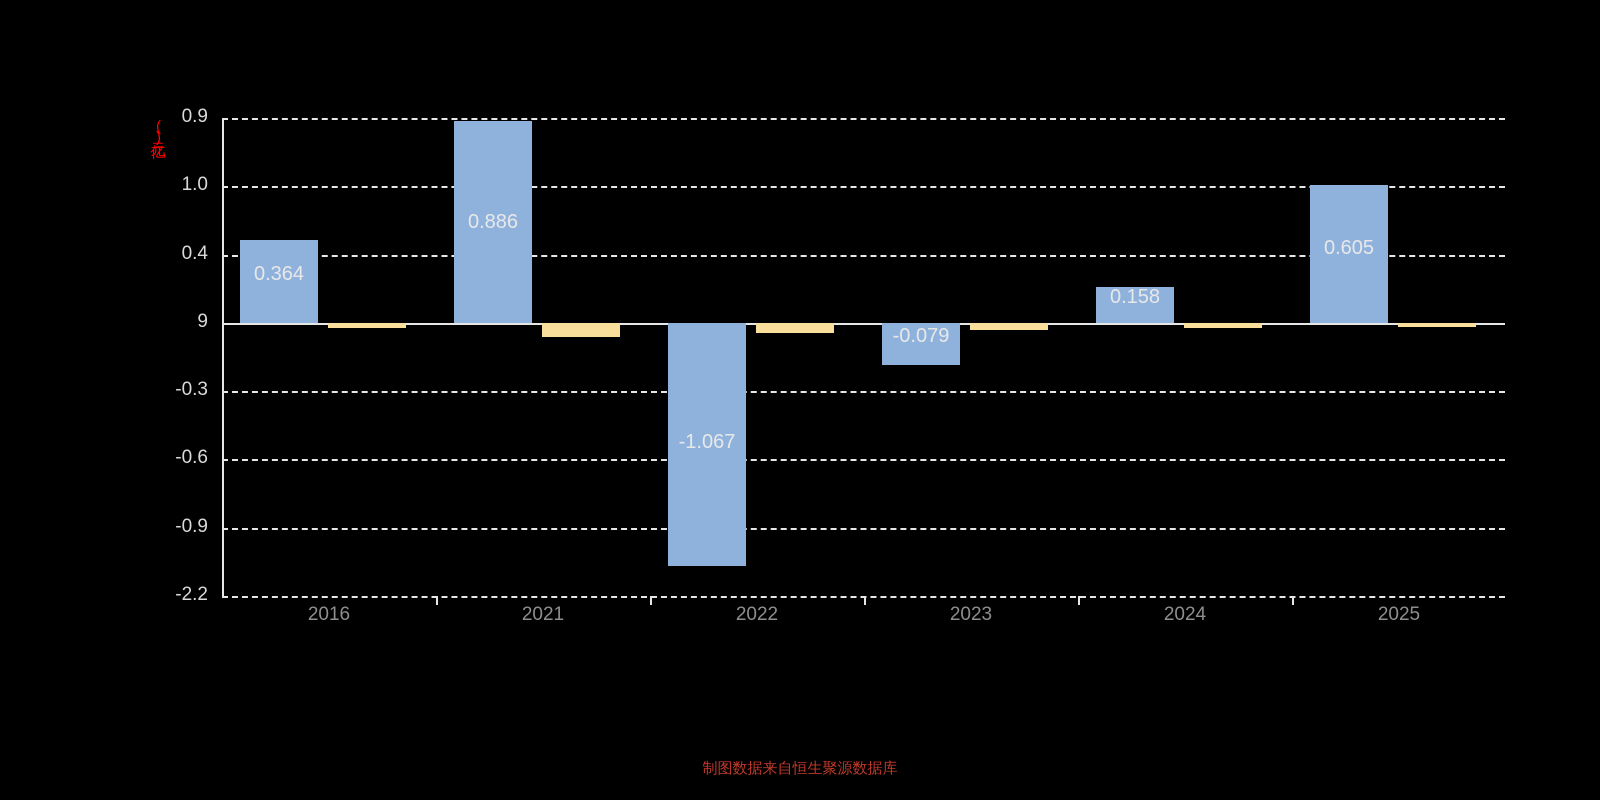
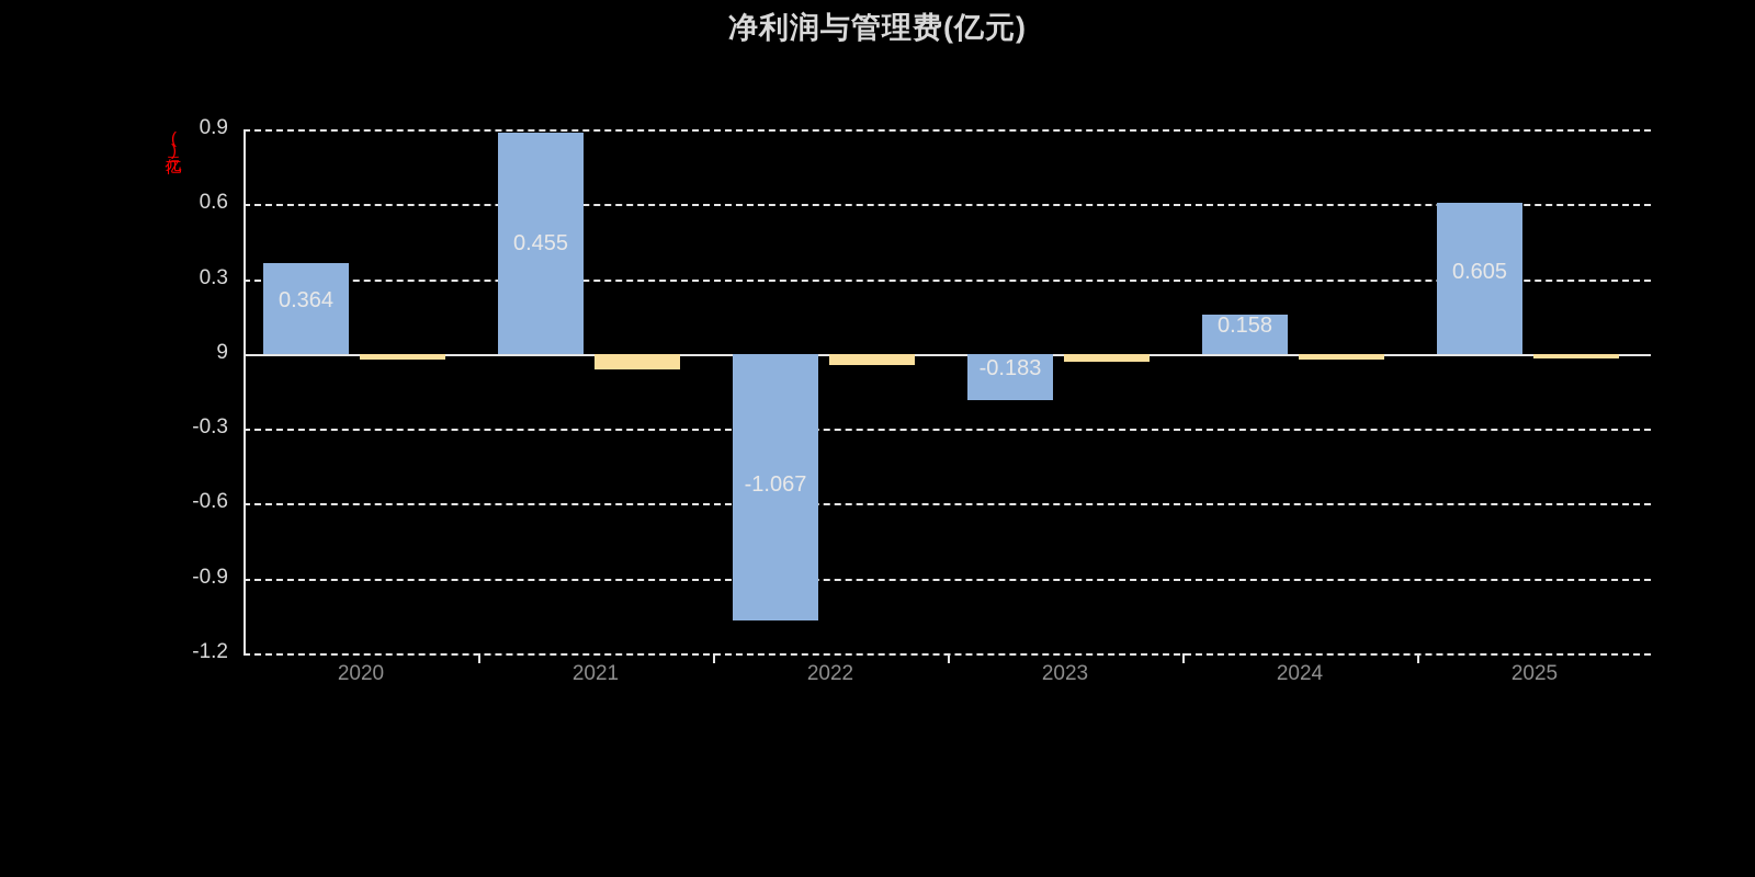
+ 净利润与管理费(亿元)
  0.9
- 1.0
+ 0.6
- 0.4
+ 0.3
  9
  -0.3
  -0.6
  -0.9
- -2.2
+ -1.2
  0.364
- 0.886
+ 0.455
  -1.067
- -0.079
+ -0.183
  0.158
  0.605
- 2016
+ 2020
  2021
  2022
  2023
  2024
  2025
- 制图数据来自恒生聚源数据库
